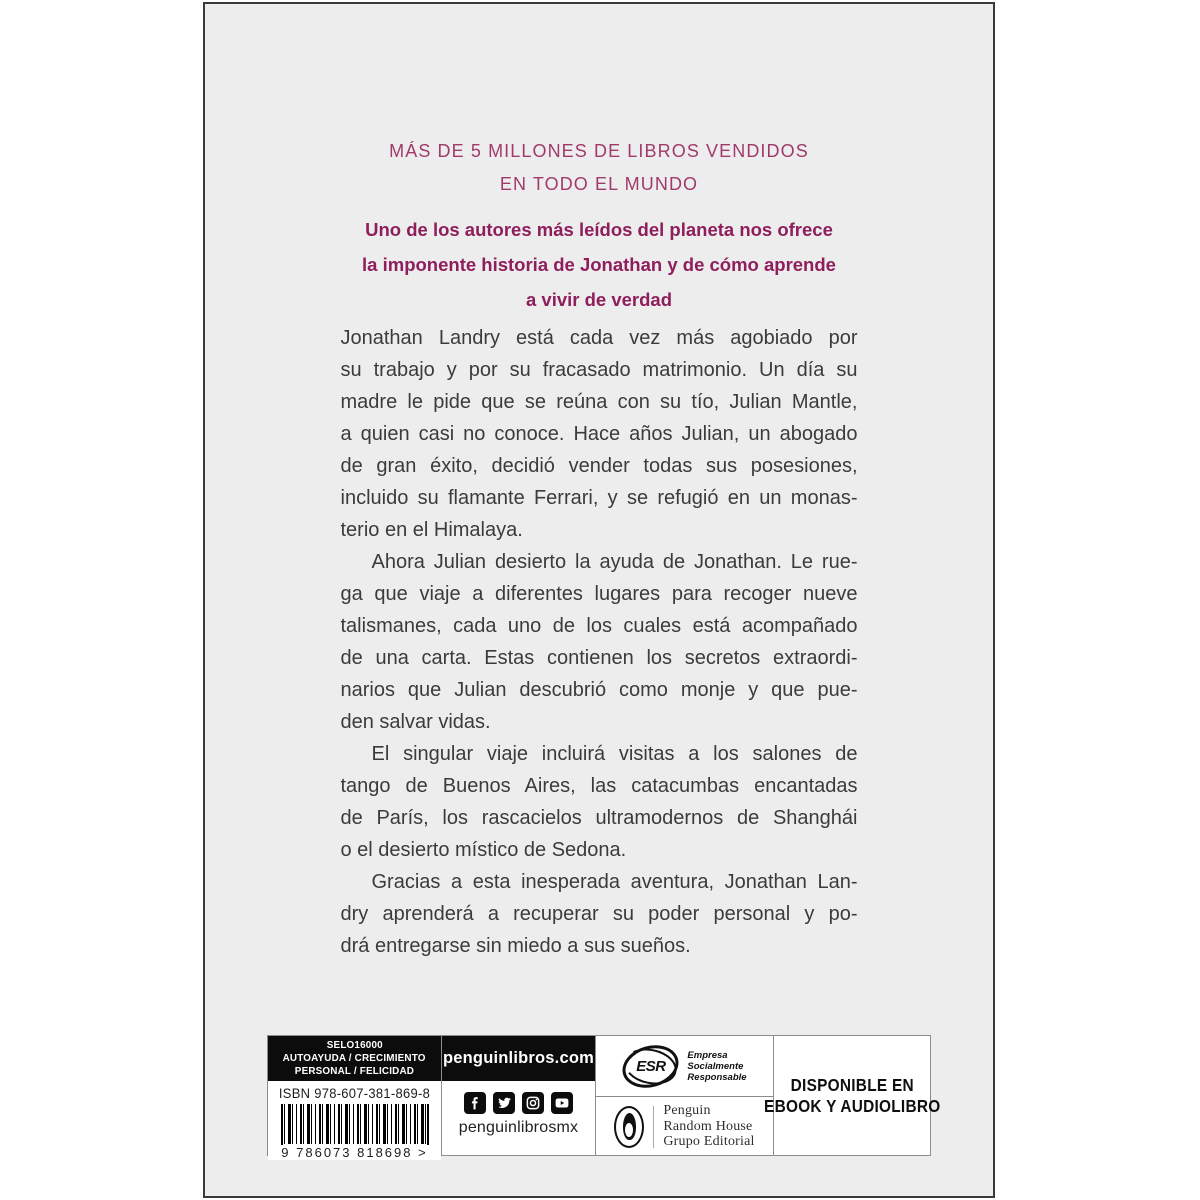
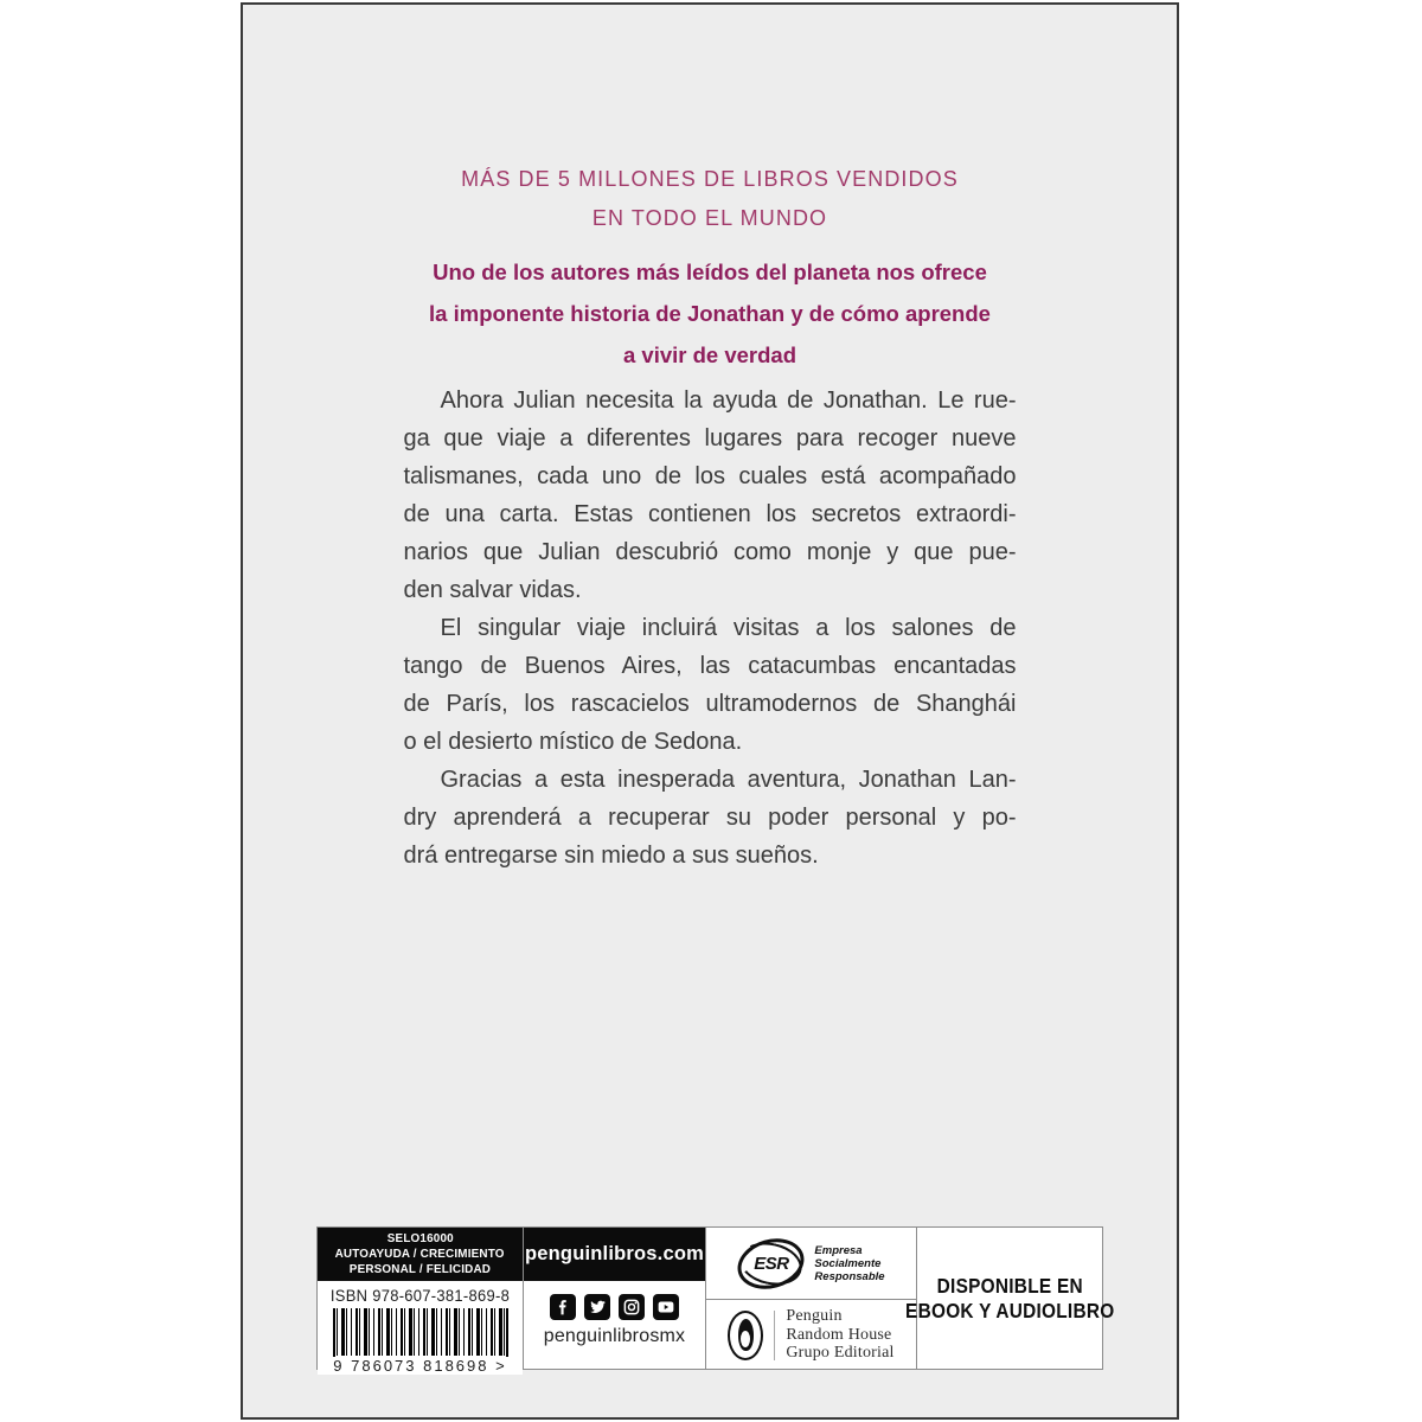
  MÁS DE 5 MILLONES DE LIBROS VENDIDOS
  EN TODO EL MUNDO
  Uno de los autores más leídos del planeta nos ofrece
  la imponente historia de Jonathan y de cómo aprende
  a vivir de verdad
- Jonathan Landry está cada vez más agobiado por
- su trabajo y por su fracasado matrimonio. Un día su
- madre le pide que se reúna con su tío, Julian Mantle,
- a quien casi no conoce. Hace años Julian, un abogado
- de gran éxito, decidió vender todas sus posesiones,
- incluido su flamante Ferrari, y se refugió en un monas-
- terio en el Himalaya.
- Ahora Julian desierto la ayuda de Jonathan. Le rue-
+ Ahora Julian necesita la ayuda de Jonathan. Le rue-
  ga que viaje a diferentes lugares para recoger nueve
  talismanes, cada uno de los cuales está acompañado
  de una carta. Estas contienen los secretos extraordi-
  narios que Julian descubrió como monje y que pue-
  den salvar vidas.
  El singular viaje incluirá visitas a los salones de
  tango de Buenos Aires, las catacumbas encantadas
  de París, los rascacielos ultramodernos de Shanghái
  o el desierto místico de Sedona.
  Gracias a esta inesperada aventura, Jonathan Lan-
  dry aprenderá a recuperar su poder personal y po-
  drá entregarse sin miedo a sus sueños.
  SELO16000
  AUTOAYUDA / CRECIMIENTO
  PERSONAL / FELICIDAD
  ISBN 978-607-381-869-8
  9 786073 818698 >
  penguinlibros.com
  penguinlibrosmx
  ESR
  Empresa
  Socialmente
  Responsable
  Penguin
  Random House
  Grupo Editorial
  DISPONIBLE EN
  EBOOK Y AUDIOLIBRO
